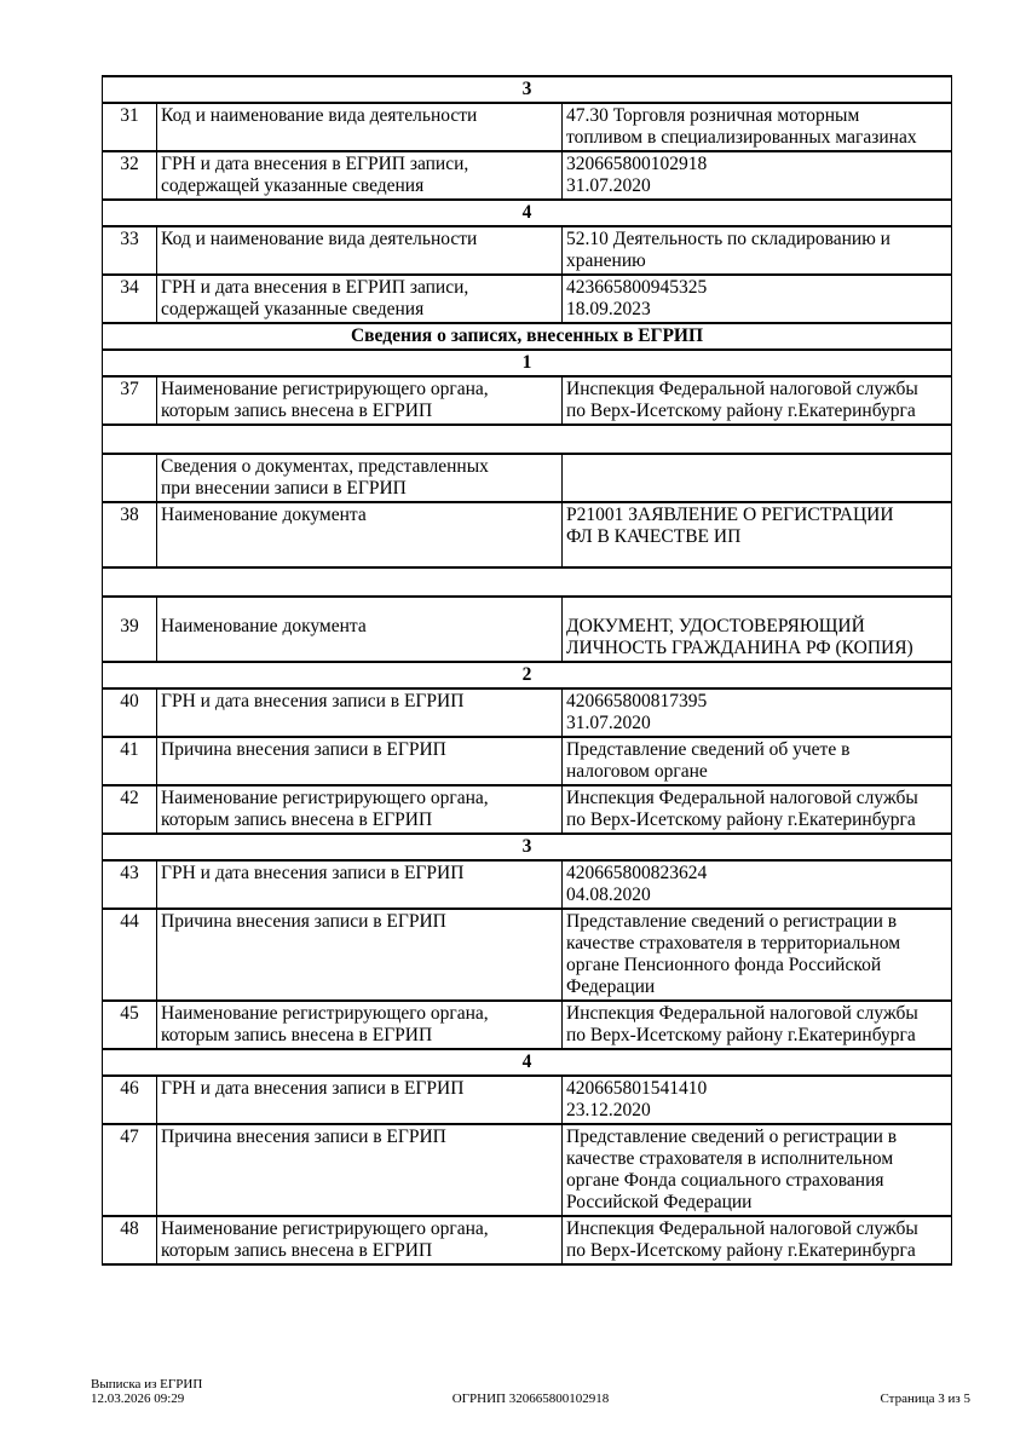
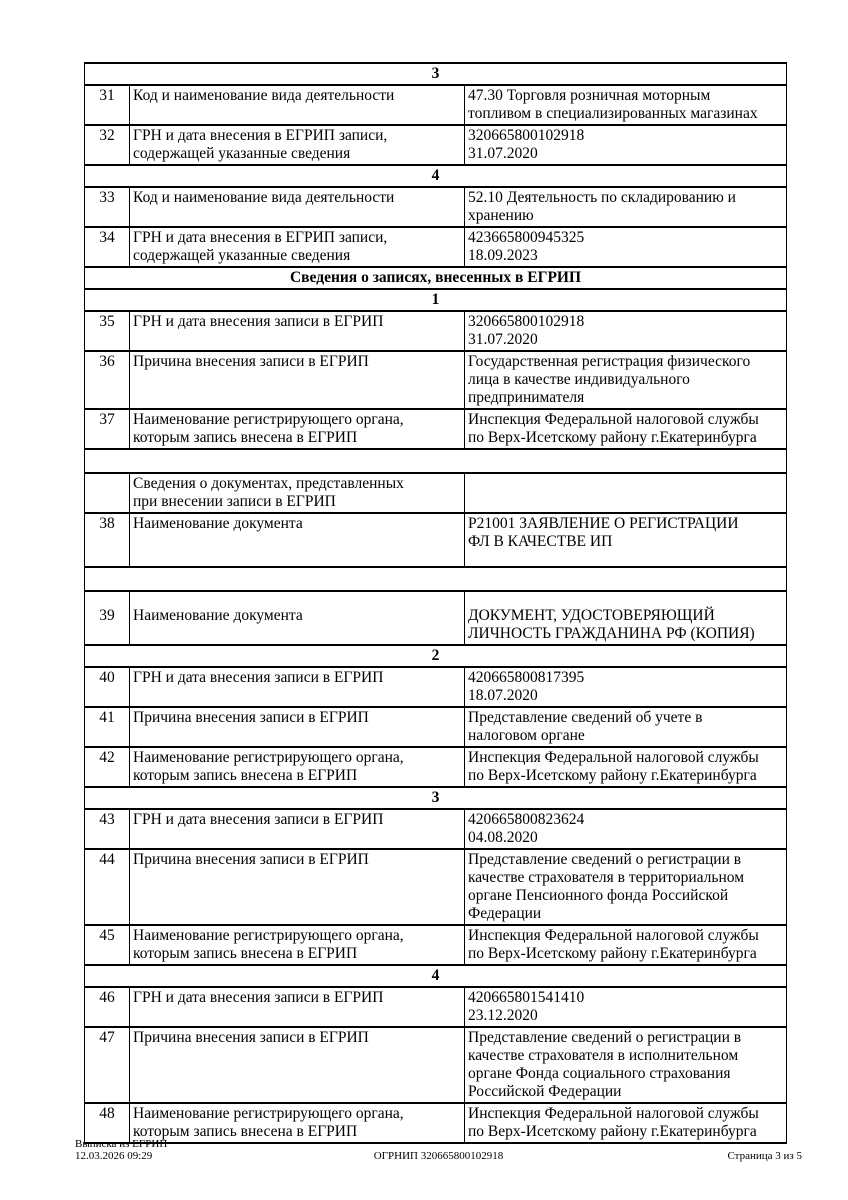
  3
  31	Код и наименование вида деятельности	47.30 Торговля розничная моторным топливом в специализированных магазинах
  32	ГРН и дата внесения в ЕГРИП записи, содержащей указанные сведения	320665800102918 31.07.2020
  4
  33	Код и наименование вида деятельности	52.10 Деятельность по складированию и хранению
  34	ГРН и дата внесения в ЕГРИП записи, содержащей указанные сведения	423665800945325 18.09.2023
  Сведения о записях, внесенных в ЕГРИП
  1
+ 35	ГРН и дата внесения записи в ЕГРИП	320665800102918 31.07.2020
+ 36	Причина внесения записи в ЕГРИП	Государственная регистрация физического лица в качестве индивидуального предпринимателя
  37	Наименование регистрирующего органа, которым запись внесена в ЕГРИП	Инспекция Федеральной налоговой службы по Верх-Исетскому району г.Екатеринбурга
  	Сведения о документах, представленных при внесении записи в ЕГРИП
  38	Наименование документа	Р21001 ЗАЯВЛЕНИЕ О РЕГИСТРАЦИИ ФЛ В КАЧЕСТВЕ ИП
  39	Наименование документа	ДОКУМЕНТ, УДОСТОВЕРЯЮЩИЙ ЛИЧНОСТЬ ГРАЖДАНИНА РФ (КОПИЯ)
  2
- 40	ГРН и дата внесения записи в ЕГРИП	420665800817395 31.07.2020
+ 40	ГРН и дата внесения записи в ЕГРИП	420665800817395 18.07.2020
  41	Причина внесения записи в ЕГРИП	Представление сведений об учете в налоговом органе
  42	Наименование регистрирующего органа, которым запись внесена в ЕГРИП	Инспекция Федеральной налоговой службы по Верх-Исетскому району г.Екатеринбурга
  3
  43	ГРН и дата внесения записи в ЕГРИП	420665800823624 04.08.2020
  44	Причина внесения записи в ЕГРИП	Представление сведений о регистрации в качестве страхователя в территориальном органе Пенсионного фонда Российской Федерации
  45	Наименование регистрирующего органа, которым запись внесена в ЕГРИП	Инспекция Федеральной налоговой службы по Верх-Исетскому району г.Екатеринбурга
  4
  46	ГРН и дата внесения записи в ЕГРИП	420665801541410 23.12.2020
  47	Причина внесения записи в ЕГРИП	Представление сведений о регистрации в качестве страхователя в исполнительном органе Фонда социального страхования Российской Федерации
  48	Наименование регистрирующего органа, которым запись внесена в ЕГРИП	Инспекция Федеральной налоговой службы по Верх-Исетскому району г.Екатеринбурга
  Выписка из ЕГРИП
  12.03.2026 09:29
  ОГРНИП 320665800102918
  Страница 3 из 5
